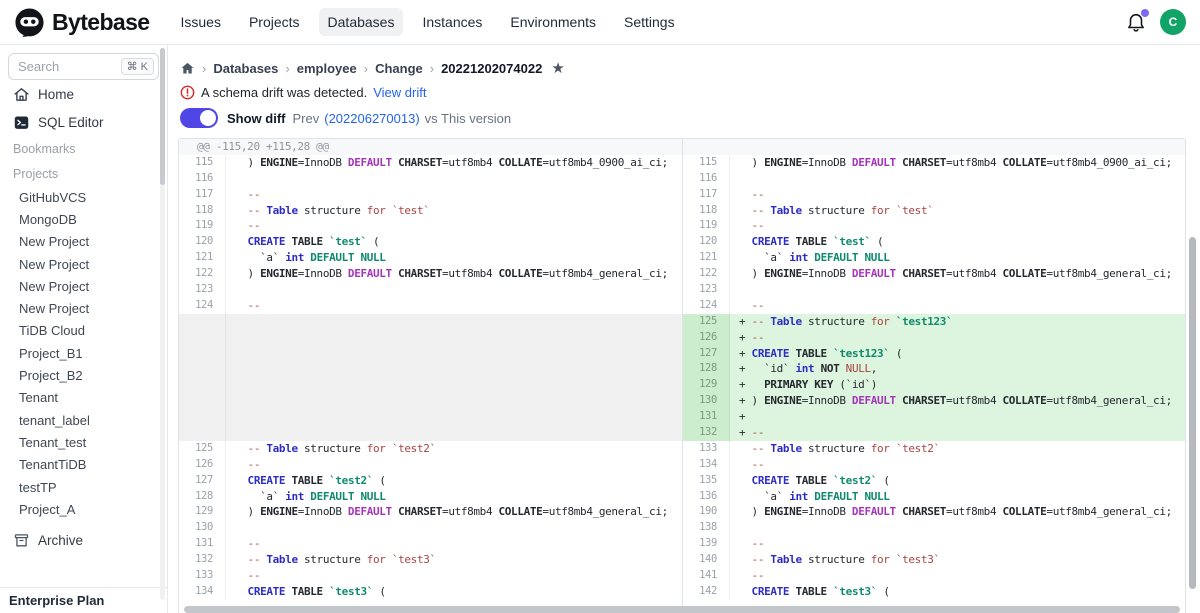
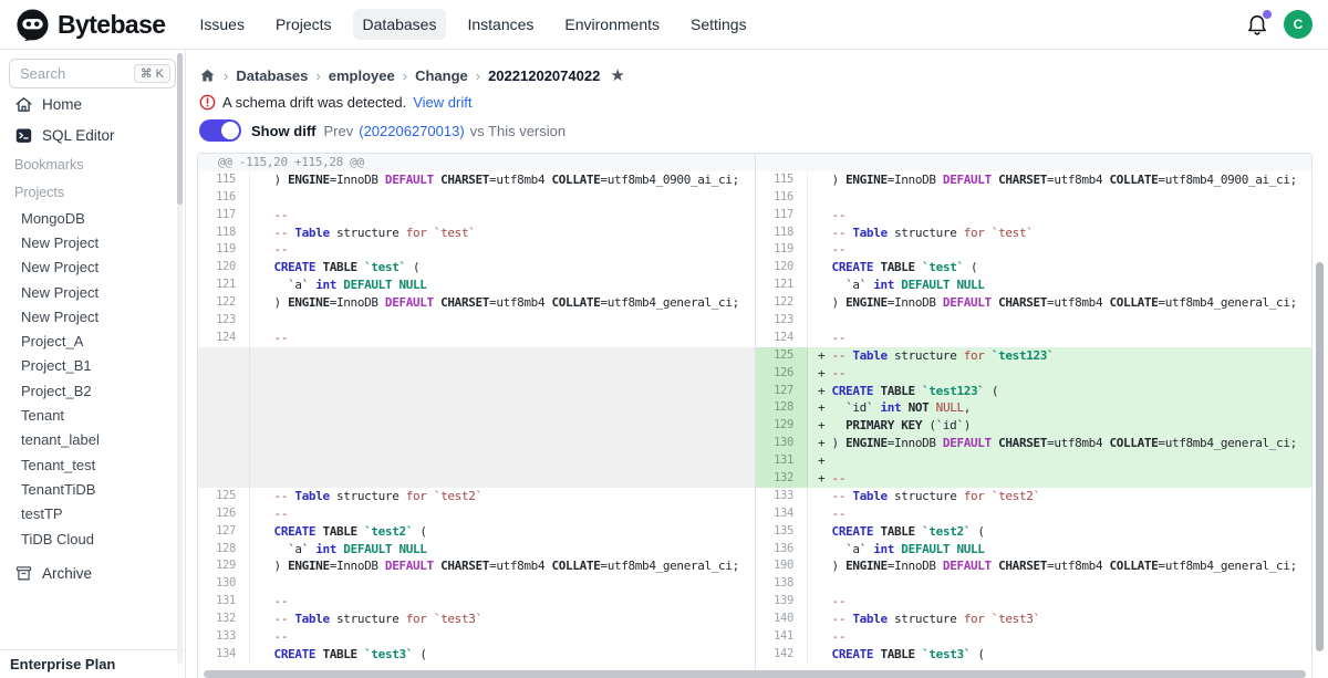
  Bytebase
  Issues
  Projects
  Databases
  Instances
  Environments
  Settings
  C
  Search
  ⌘ K
  Home
  SQL Editor
  Bookmarks
  Projects
- GitHubVCS
  MongoDB
  New Project
  New Project
  New Project
  New Project
- TiDB Cloud
+ Project_A
  Project_B1
  Project_B2
  Tenant
  tenant_label
  Tenant_test
  TenantTiDB
  testTP
- Project_A
+ TiDB Cloud
  Archive
  Enterprise Plan
  ›
  Databases
  ›
  employee
  ›
  Change
  ›
  20221202074022
  ★
  A schema drift was detected.
  View drift
  Show diff
  Prev
  (202206270013)
  vs This version
  @@ -115,20 +115,28 @@
  115
  ) ENGINE=InnoDB DEFAULT CHARSET=utf8mb4 COLLATE=utf8mb4_0900_ai_ci;
  116
  117
  --
  118
  -- Table structure for `test`
  119
  --
  120
  CREATE TABLE `test` (
  121
  `a` int DEFAULT NULL
  122
  ) ENGINE=InnoDB DEFAULT CHARSET=utf8mb4 COLLATE=utf8mb4_general_ci;
  123
  124
  --
  125
  -- Table structure for `test2`
  126
  --
  127
  CREATE TABLE `test2` (
  128
  `a` int DEFAULT NULL
  129
  ) ENGINE=InnoDB DEFAULT CHARSET=utf8mb4 COLLATE=utf8mb4_general_ci;
  130
  131
  --
  132
  -- Table structure for `test3`
  133
  --
  134
  CREATE TABLE `test3` (
  115
  ) ENGINE=InnoDB DEFAULT CHARSET=utf8mb4 COLLATE=utf8mb4_0900_ai_ci;
  116
  117
  --
  118
  -- Table structure for `test`
  119
  --
  120
  CREATE TABLE `test` (
  121
  `a` int DEFAULT NULL
  122
  ) ENGINE=InnoDB DEFAULT CHARSET=utf8mb4 COLLATE=utf8mb4_general_ci;
  123
  124
  --
  125
  + -- Table structure for `test123`
  126
  + --
  127
  + CREATE TABLE `test123` (
  128
  + `id` int NOT NULL,
  129
  + PRIMARY KEY (`id`)
  130
  + ) ENGINE=InnoDB DEFAULT CHARSET=utf8mb4 COLLATE=utf8mb4_general_ci;
  131
  +
  132
  + --
  133
  -- Table structure for `test2`
  134
  --
  135
  CREATE TABLE `test2` (
  136
  `a` int DEFAULT NULL
  190
  ) ENGINE=InnoDB DEFAULT CHARSET=utf8mb4 COLLATE=utf8mb4_general_ci;
  138
  139
  --
  140
  -- Table structure for `test3`
  141
  --
  142
  CREATE TABLE `test3` (
